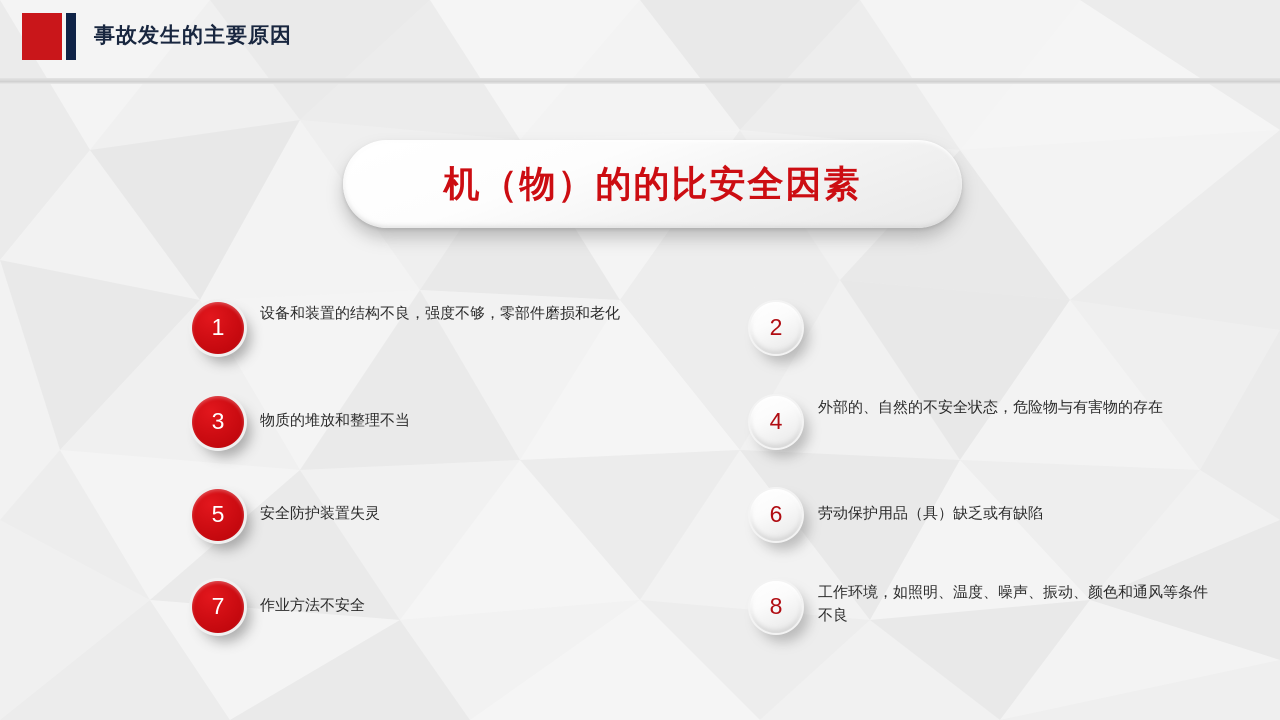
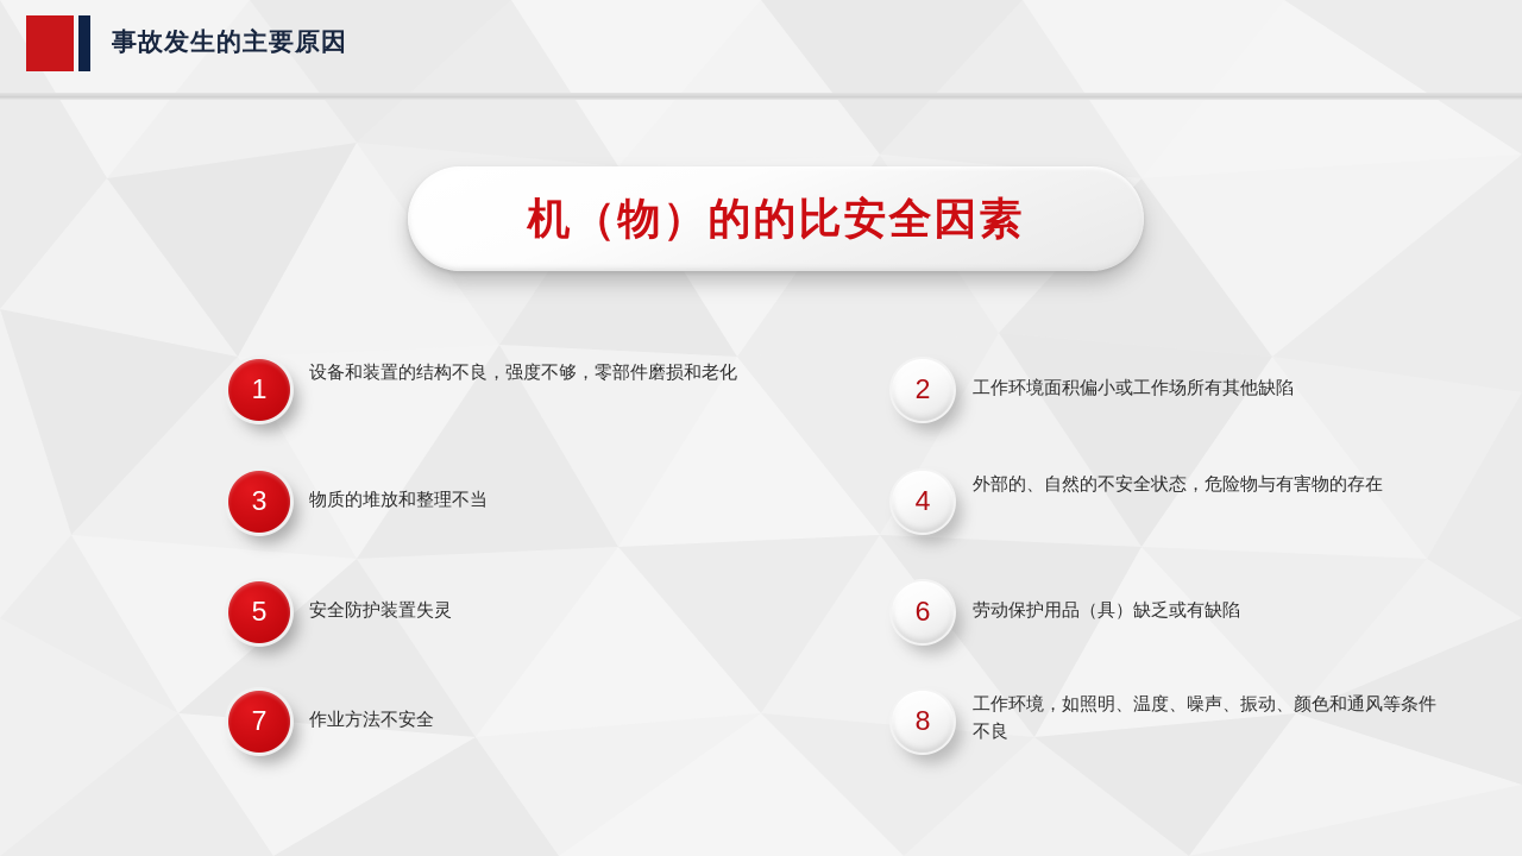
  事故发生的主要原因
  机（物）的的比安全因素
  1
  设备和装置的结构不良，强度不够，零部件磨损和老化
  2
+ 工作环境面积偏小或工作场所有其他缺陷
  3
  物质的堆放和整理不当
  4
  外部的、自然的不安全状态，危险物与有害物的存在
  5
  安全防护装置失灵
  6
  劳动保护用品（具）缺乏或有缺陷
  7
  作业方法不安全
  8
  工作环境，如照明、温度、噪声、振动、颜色和通风等条件不良
